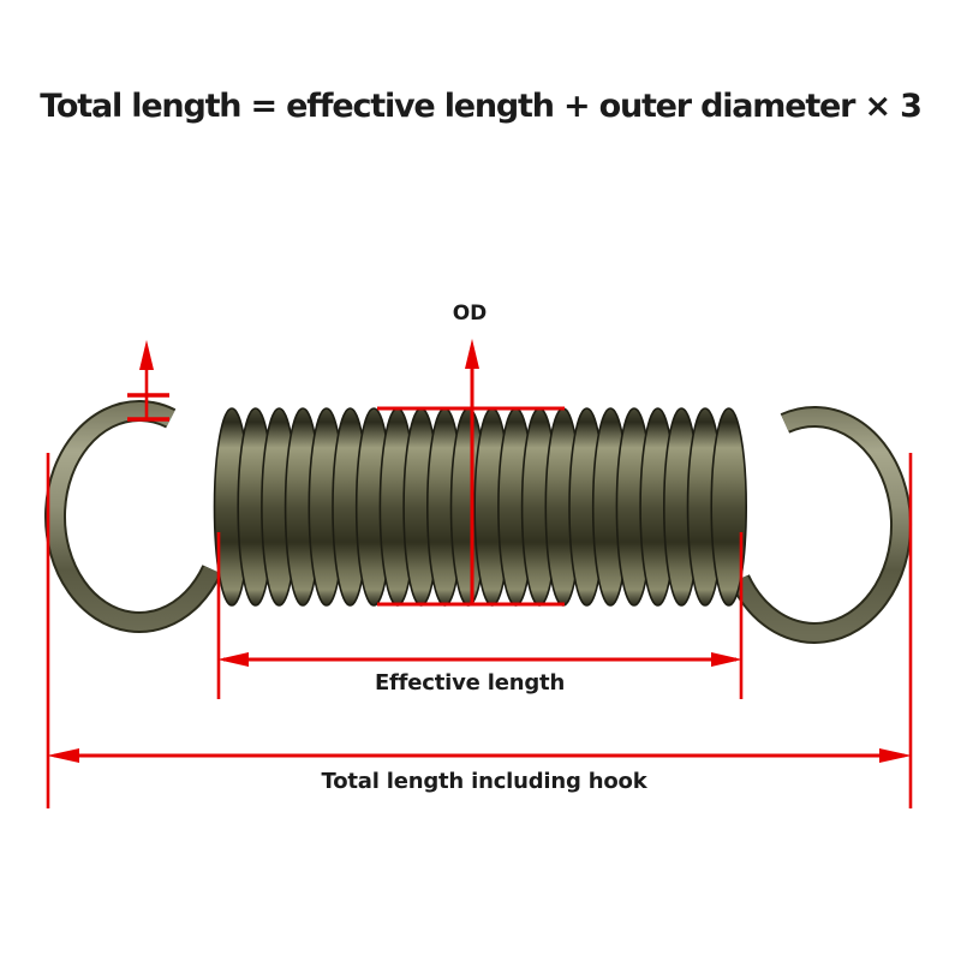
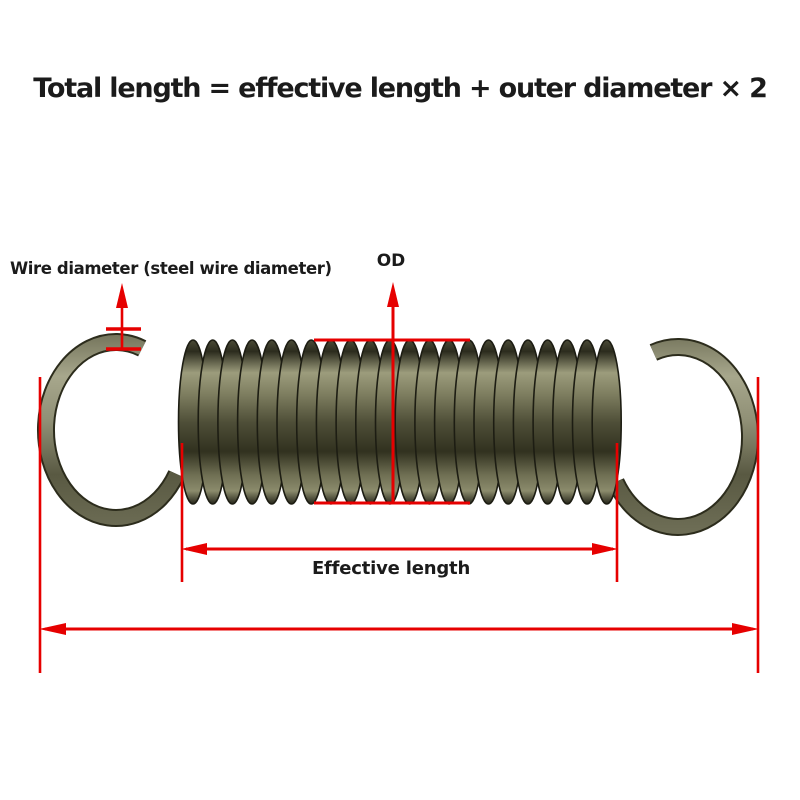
- Total length = effective length + outer diameter × 3
+ Total length = effective length + outer diameter × 2
+ Wire diameter (steel wire diameter)
  OD
  Effective length
- Total length including hook
